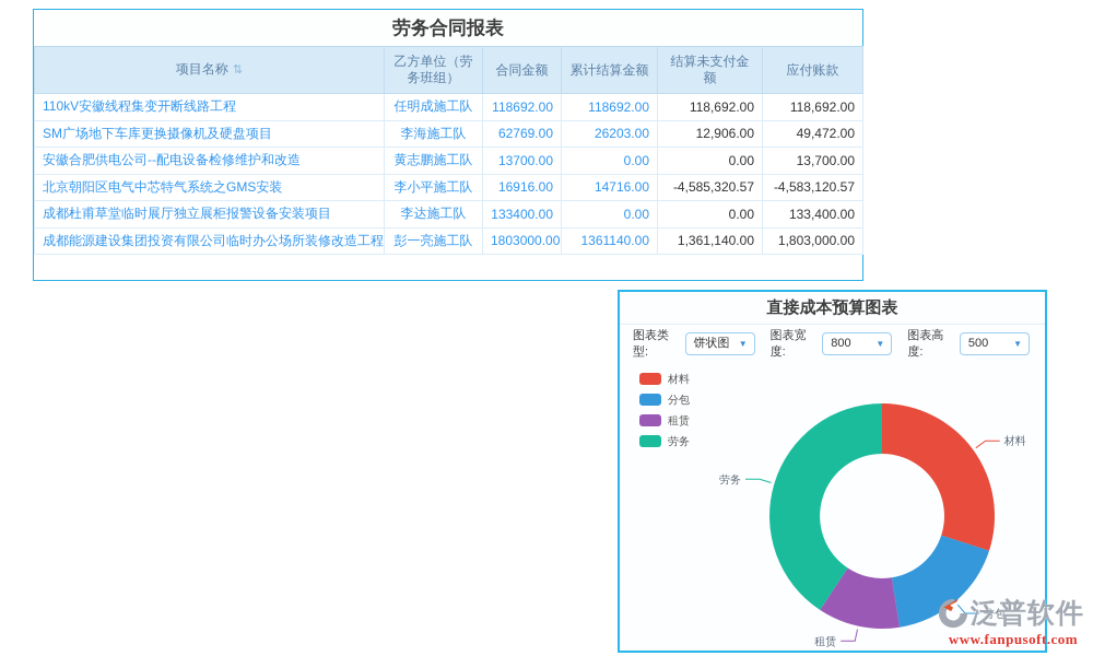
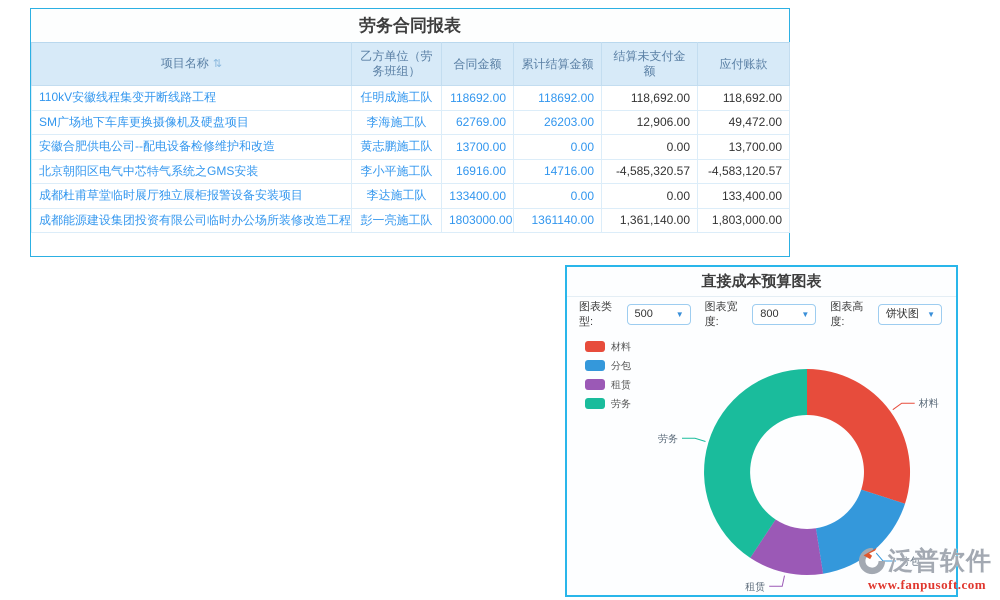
  劳务合同报表
  项目名称 ⇅	乙方单位（劳务班组）	合同金额	累计结算金额	结算未支付金额	应付账款
  110kV安徽线程集变开断线路工程	任明成施工队	118692.00	118692.00	118,692.00	118,692.00
  SM广场地下车库更换摄像机及硬盘项目	李海施工队	62769.00	26203.00	12,906.00	49,472.00
  安徽合肥供电公司--配电设备检修维护和改造	黄志鹏施工队	13700.00	0.00	0.00	13,700.00
  北京朝阳区电气中芯特气系统之GMS安装	李小平施工队	16916.00	14716.00	-4,585,320.57	-4,583,120.57
  成都杜甫草堂临时展厅独立展柜报警设备安装项目	李达施工队	133400.00	0.00	0.00	133,400.00
  成都能源建设集团投资有限公司临时办公场所装修改造工程	彭一亮施工队	1803000.00	1361140.00	1,361,140.00	1,803,000.00
  直接成本预算图表
  图表类型:
- 饼状图
+ 500
  ▼
  图表宽度:
  800
  ▼
  图表高度:
- 500
+ 饼状图
  ▼
  材料
  分包
  租赁
  劳务
  材料
  分包
  租赁
  劳务
  泛普软件
  www.fanpusoft.com
